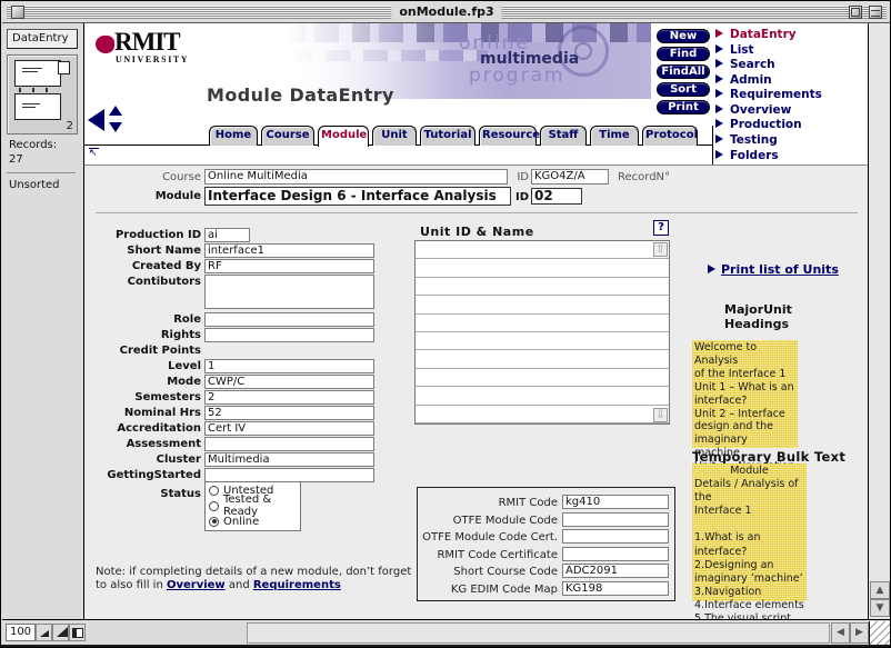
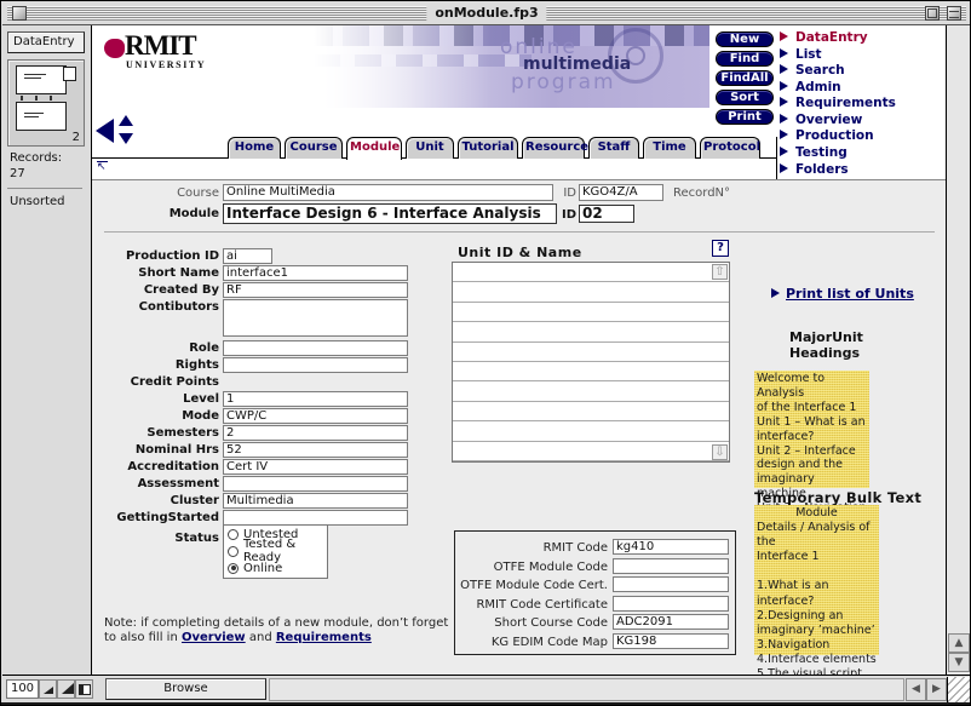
  onModule.fp3
  DataEntry
  2
  Records:
  27
  Unsorted
  RMIT
  UNIVERSITY
  online
  multimedia
  program
  New
  Find
  FindAll
  Sort
  Print
  DataEntry
  List
  Search
  Admin
  Requirements
  Overview
  Production
  Testing
  Folders
- Module DataEntry
  Home
  Course
  Module
  Unit
  Tutorial
  Resource
  Staff
  Time
  Protocol
  ↖
  Course
  Online MultiMedia
  ID
  KGO4Z/A
  RecordN°
  Module
  Interface Design 6 - Interface Analysis
  ID
  02
  Production ID
  ai
  Short Name
  interface1
  Created By
  RF
  Contibutors
  Role
  Rights
  Credit Points
  Level
  1
  Mode
  CWP/C
  Semesters
  2
  Nominal Hrs
  52
  Accreditation
  Cert IV
  Assessment
  Cluster
  Multimedia
  GettingStarted
  Status
  Untested
  Tested & Ready
  Online
  Note: if completing details of a new module, don’t forget
  to also fill in Overview and Requirements
  Unit ID & Name
  ?
  ⇧
  ⇩
  RMIT Code
  kg410
  OTFE Module Code
  OTFE Module Code Cert.
  RMIT Code Certificate
  Short Course Code
  ADC2091
  KG EDIM Code Map
  KG198
  Print list of Units
  MajorUnit
  Headings
  Welcome to Analysis
  of the Interface 1
  Unit 1 – What is an
  interface?
  Unit 2 – Interface
  design and the
  imaginary machine
  Temporary Bulk Text
  Module
  Details / Analysis of the
  Interface 1
  1.What is an interface?
  2.Designing an
  imaginary ’machine’
  3.Navigation
  4.Interface elements
  ▲
  ▼
  100
+ Browse
  ◀
  ▶
